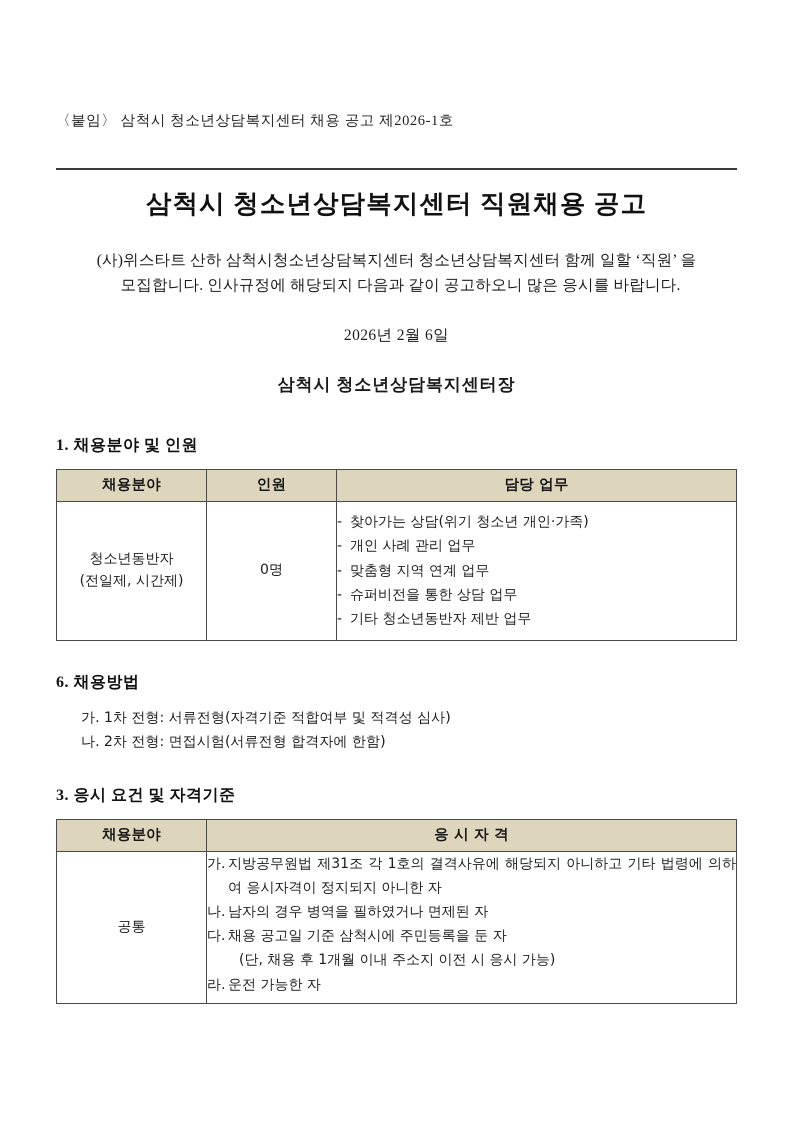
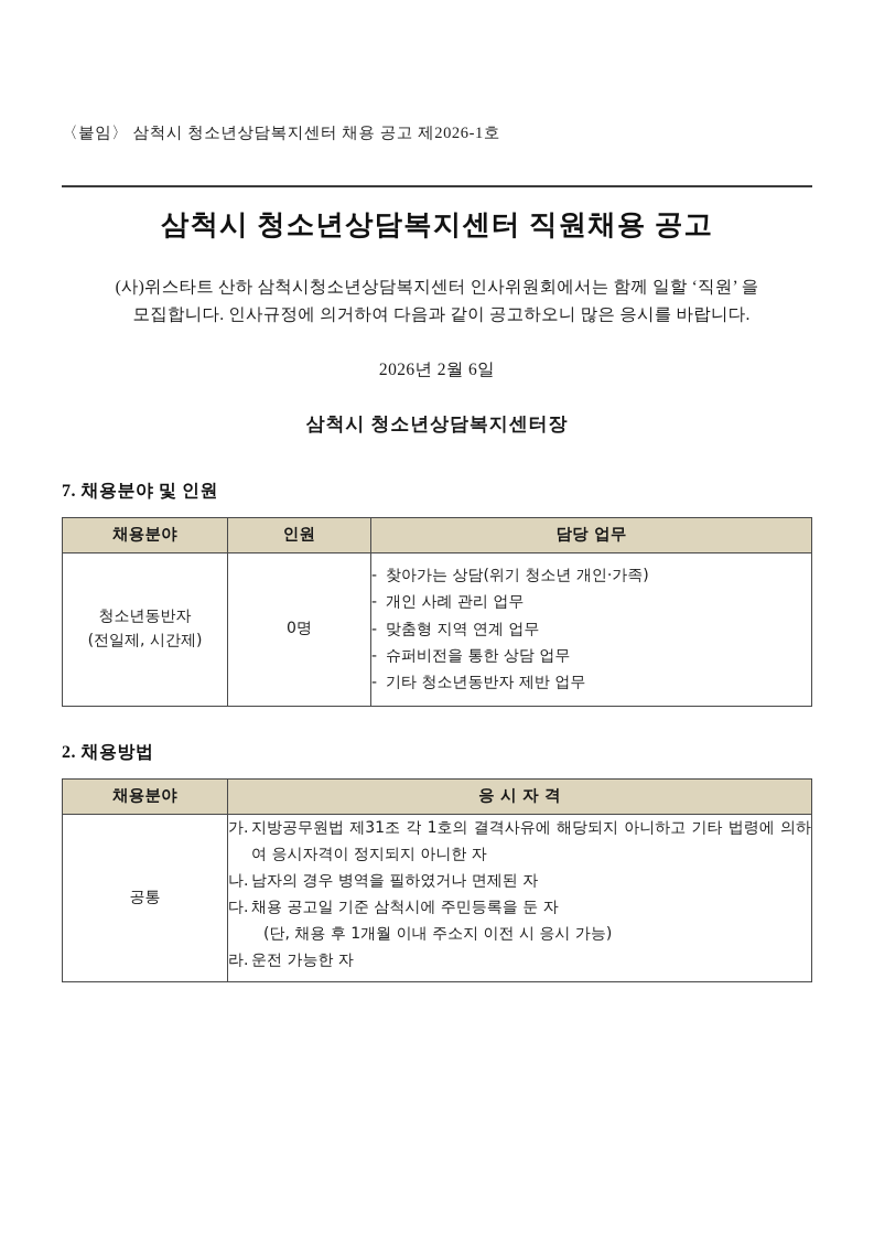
  〈붙임〉 삼척시 청소년상담복지센터 채용 공고 제2026-1호
  삼척시 청소년상담복지센터 직원채용 공고
- (사)위스타트 산하 삼척시청소년상담복지센터 청소년상담복지센터 함께 일할 ‘직원’ 을
+ (사)위스타트 산하 삼척시청소년상담복지센터 인사위원회에서는 함께 일할 ‘직원’ 을
- 모집합니다. 인사규정에 해당되지 다음과 같이 공고하오니 많은 응시를 바랍니다.
+ 모집합니다. 인사규정에 의거하여 다음과 같이 공고하오니 많은 응시를 바랍니다.
  2026년 2월 6일
  삼척시 청소년상담복지센터장
- 1. 채용분야 및 인원
+ 7. 채용분야 및 인원
  채용분야	인원	담당 업무
  청소년동반자 (전일제, 시간제)	0명	- 찾아가는 상담(위기 청소년 개인·가족) - 개인 사례 관리 업무 - 맞춤형 지역 연계 업무 - 슈퍼비전을 통한 상담 업무 - 기타 청소년동반자 제반 업무
- 6. 채용방법
+ 2. 채용방법
- 가. 1차 전형: 서류전형(자격기준 적합여부 및 적격성 심사)
- 나. 2차 전형: 면접시험(서류전형 합격자에 한함)
- 3. 응시 요건 및 자격기준
  채용분야	응 시 자 격
  공통	가. 지방공무원법 제31조 각 1호의 결격사유에 해당되지 아니하고 기타 법령에 의하여 응시자격이 정지되지 아니한 자 나. 남자의 경우 병역을 필하였거나 면제된 자 다. 채용 공고일 기준 삼척시에 주민등록을 둔 자 (단, 채용 후 1개월 이내 주소지 이전 시 응시 가능) 라. 운전 가능한 자
